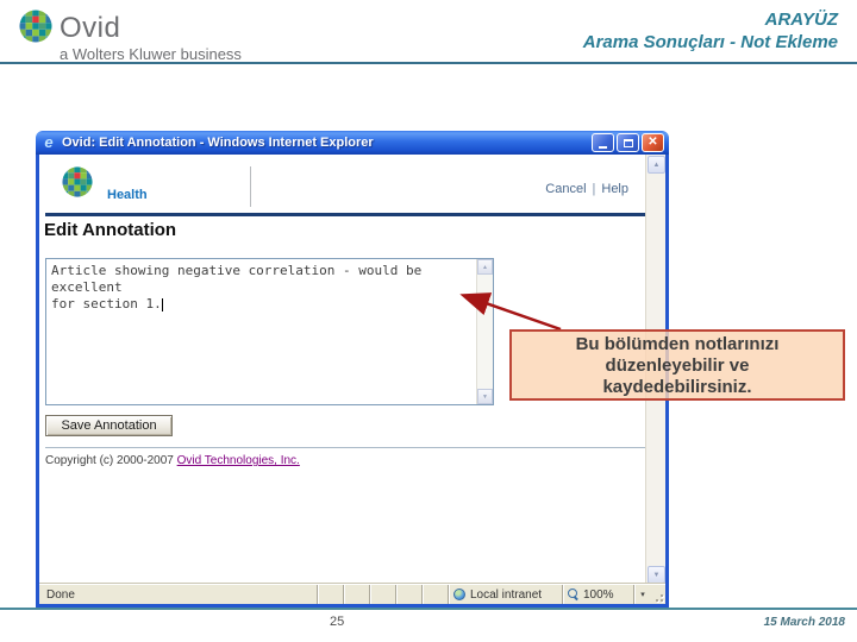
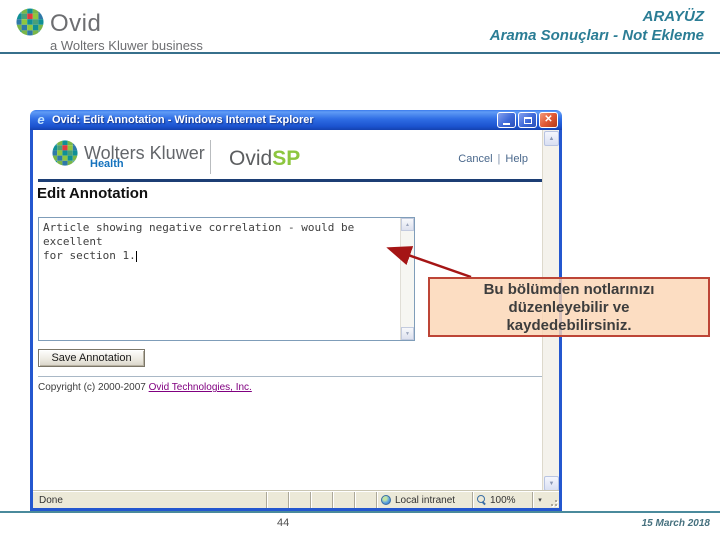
  Ovid
  a Wolters Kluwer business
  ARAYÜZ
  Arama Sonuçları - Not Ekleme
  e
  Ovid: Edit Annotation - Windows Internet Explorer
  ✕
+ Wolters Kluwer
  Health
+ OvidSP
  Cancel | Help
  Edit Annotation
  Article showing negative correlation - would be excellent
  for section 1.
  Save Annotation
  Copyright (c) 2000-2007 Ovid Technologies, Inc.
  Done
  Local intranet
  100%
  Bu bölümden notlarınızı
  düzenleyebilir ve
  kaydedebilirsiniz.
- 25
+ 44
  15 March 2018
